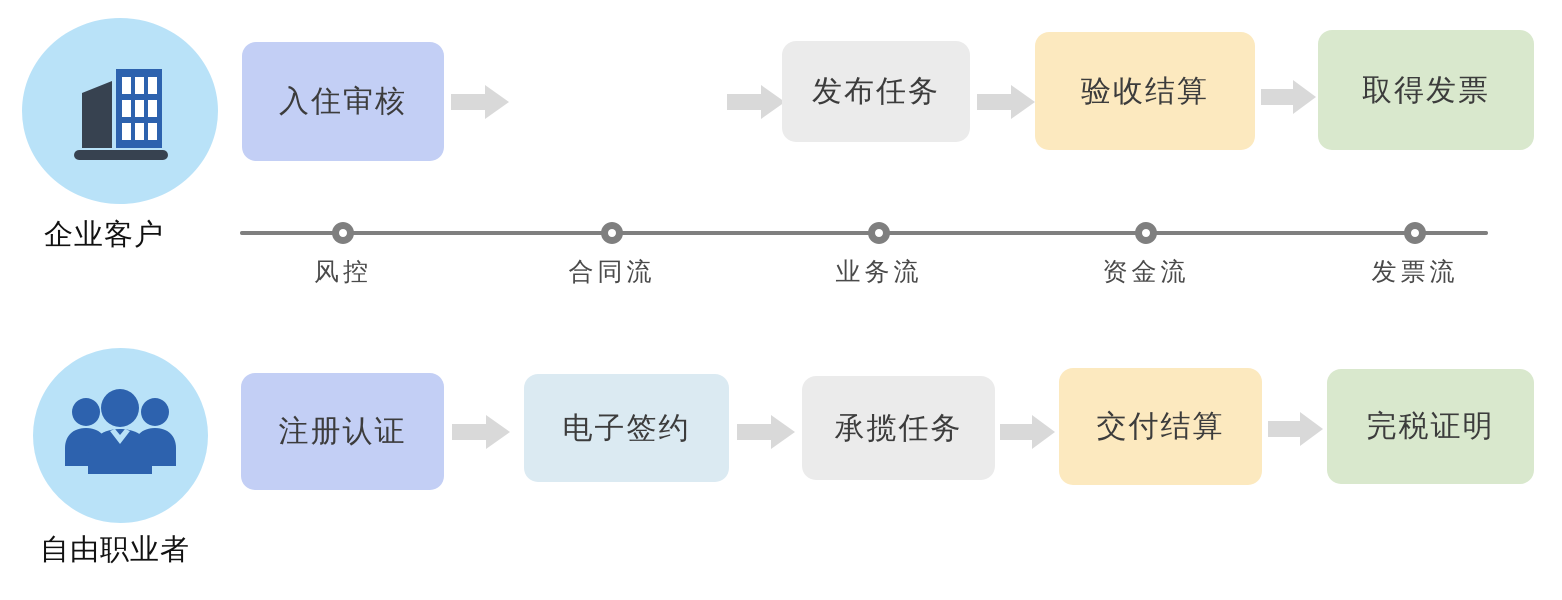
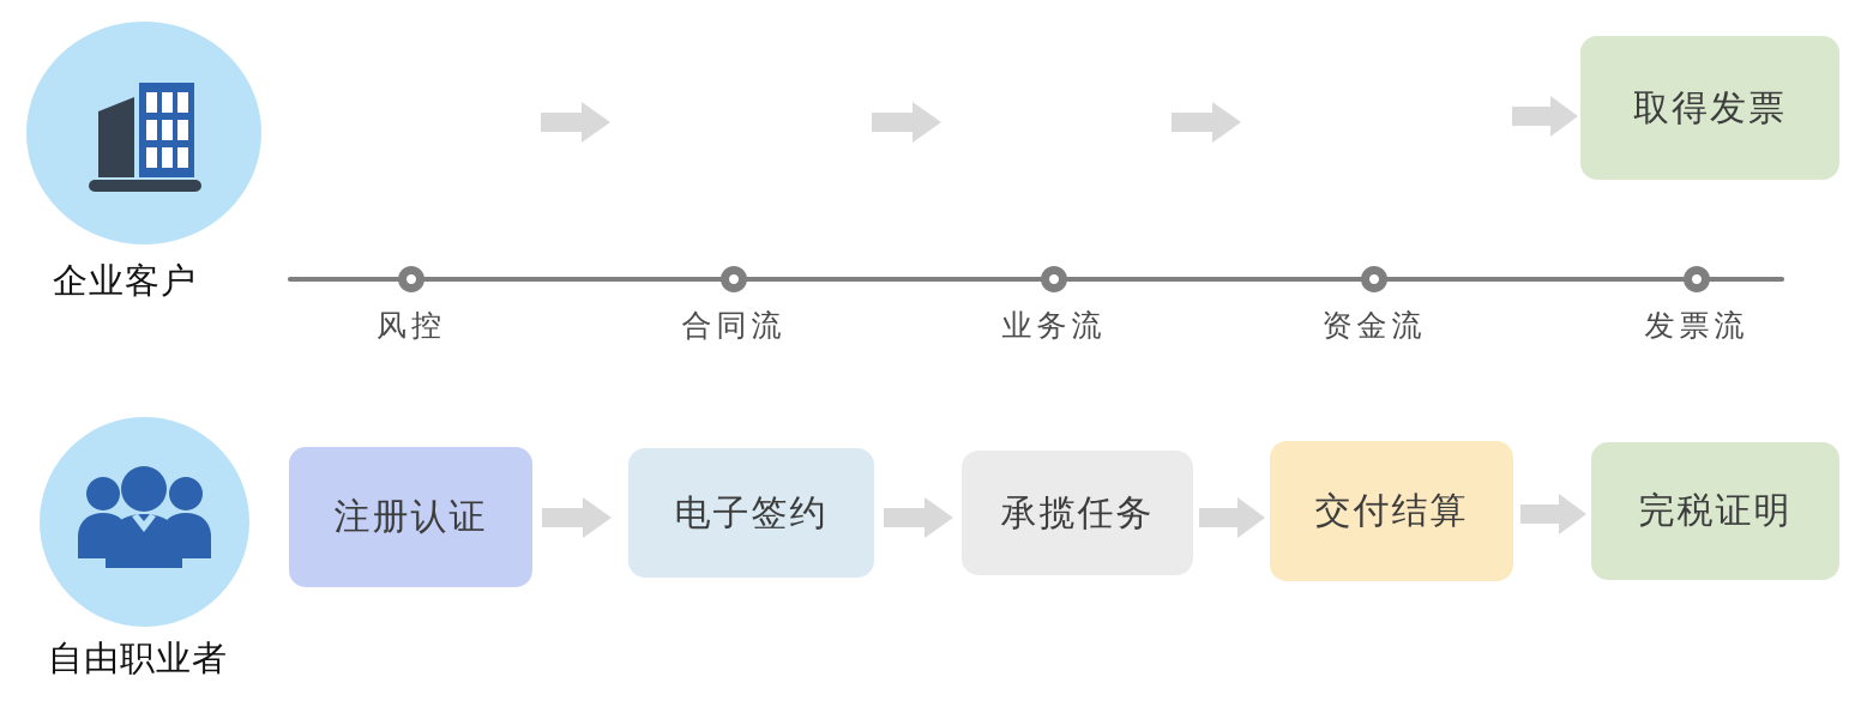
  企业客户
- 入住审核
- 发布任务
- 验收结算
  取得发票
  风控
  合同流
  业务流
  资金流
  发票流
  自由职业者
  注册认证
  电子签约
  承揽任务
  交付结算
  完税证明
